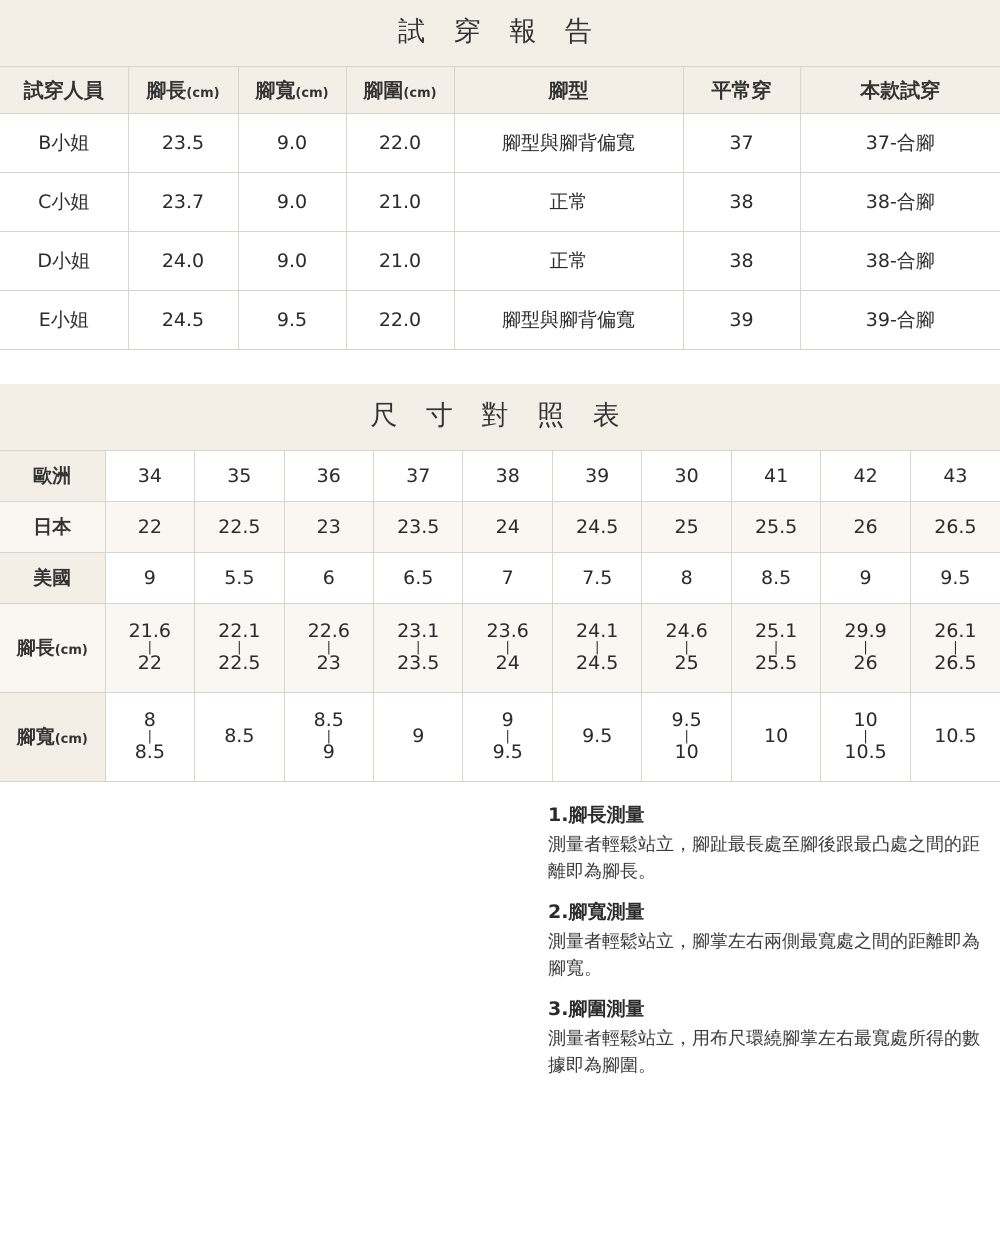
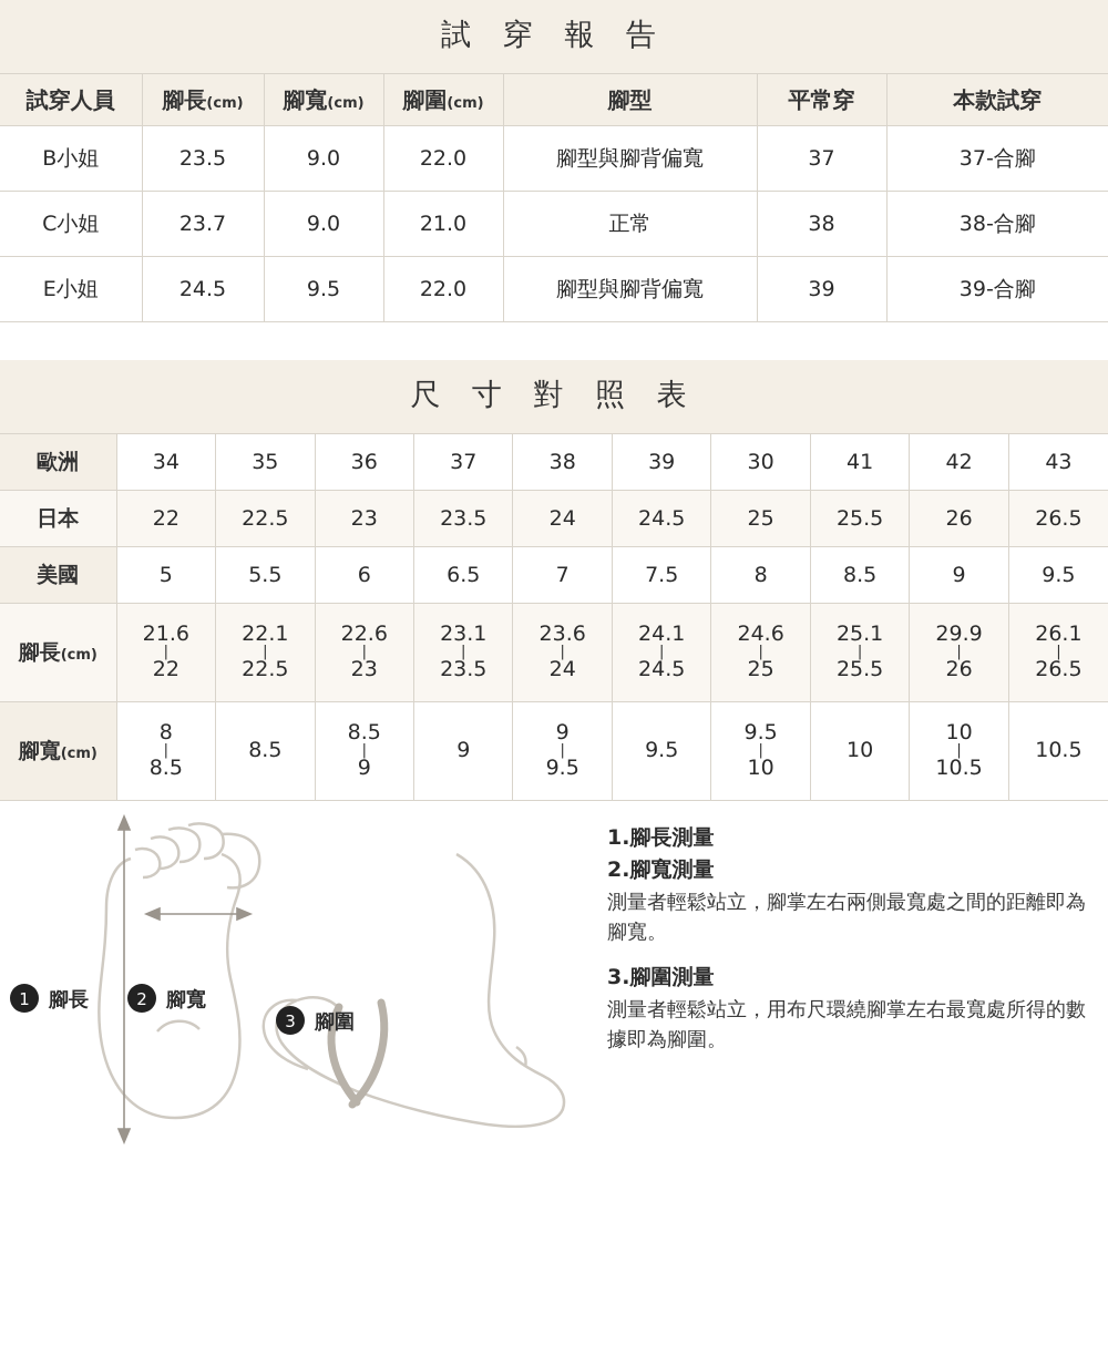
  試 穿 報 告
  試穿人員	腳長(cm)	腳寬(cm)	腳圍(cm)	腳型	平常穿	本款試穿
  B小姐	23.5	9.0	22.0	腳型與腳背偏寬	37	37-合腳
  C小姐	23.7	9.0	21.0	正常	38	38-合腳
- D小姐	24.0	9.0	21.0	正常	38	38-合腳
  E小姐	24.5	9.5	22.0	腳型與腳背偏寬	39	39-合腳
  尺 寸 對 照 表
  歐洲	34	35	36	37	38	39	30	41	42	43
  日本	22	22.5	23	23.5	24	24.5	25	25.5	26	26.5
- 美國	9	5.5	6	6.5	7	7.5	8	8.5	9	9.5
+ 美國	5	5.5	6	6.5	7	7.5	8	8.5	9	9.5
  腳長(cm)	21.6|22	22.1|22.5	22.6|23	23.1|23.5	23.6|24	24.1|24.5	24.6|25	25.1|25.5	29.9|26	26.1|26.5
  腳寬(cm)	8|8.5	8.5	8.5|9	9	9|9.5	9.5	9.5|10	10	10|10.5	10.5
+ 1
+ 腳長
+ 2
+ 腳寬
+ 3
+ 腳圍
  1.腳長測量
- 測量者輕鬆站立，腳趾最長處至腳後跟最凸處之間的距離即為腳長。
  2.腳寬測量
  測量者輕鬆站立，腳掌左右兩側最寬處之間的距離即為腳寬。
  3.腳圍測量
  測量者輕鬆站立，用布尺環繞腳掌左右最寬處所得的數據即為腳圍。
